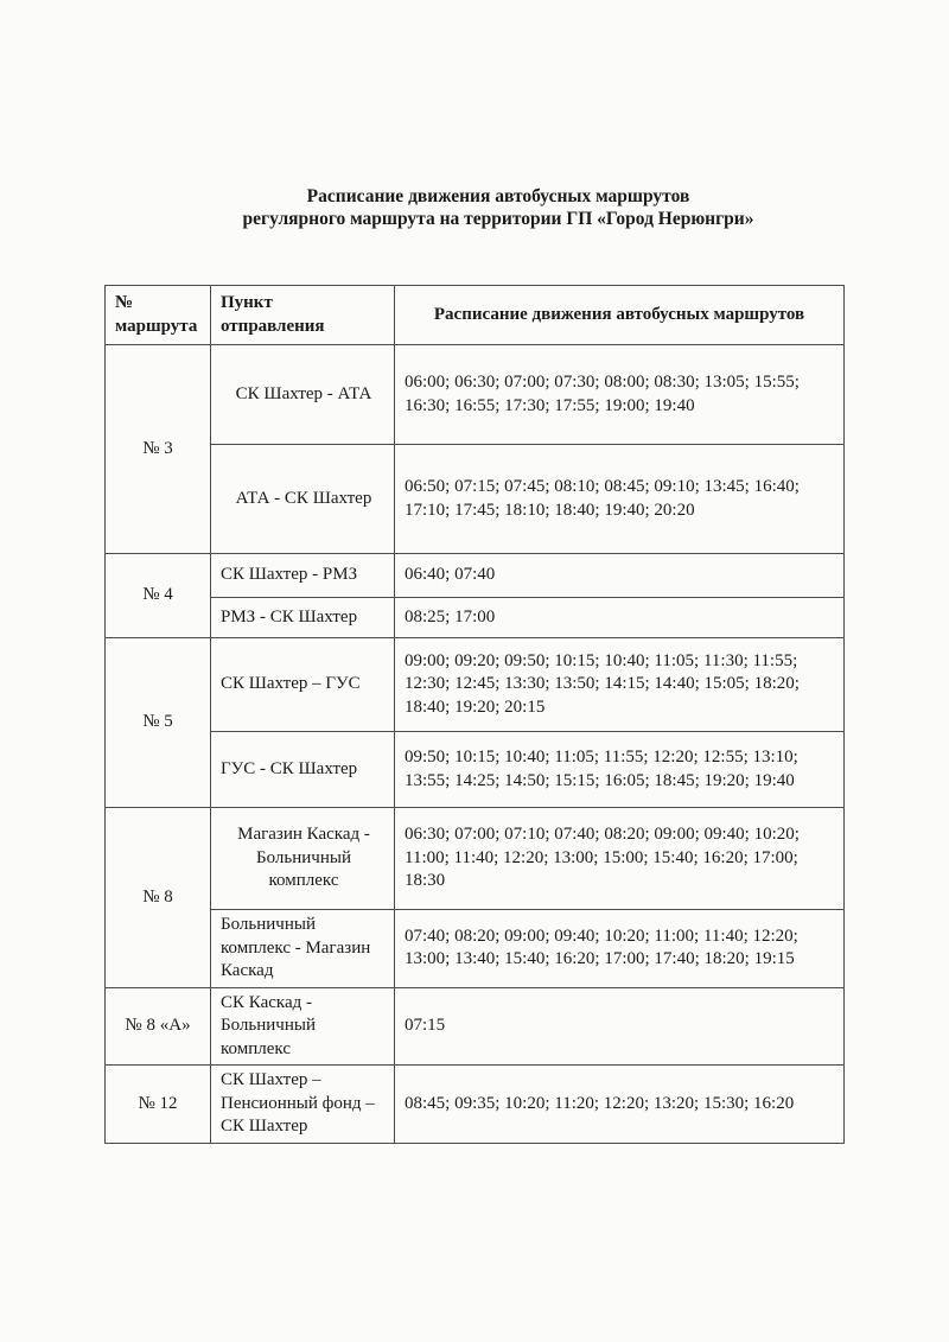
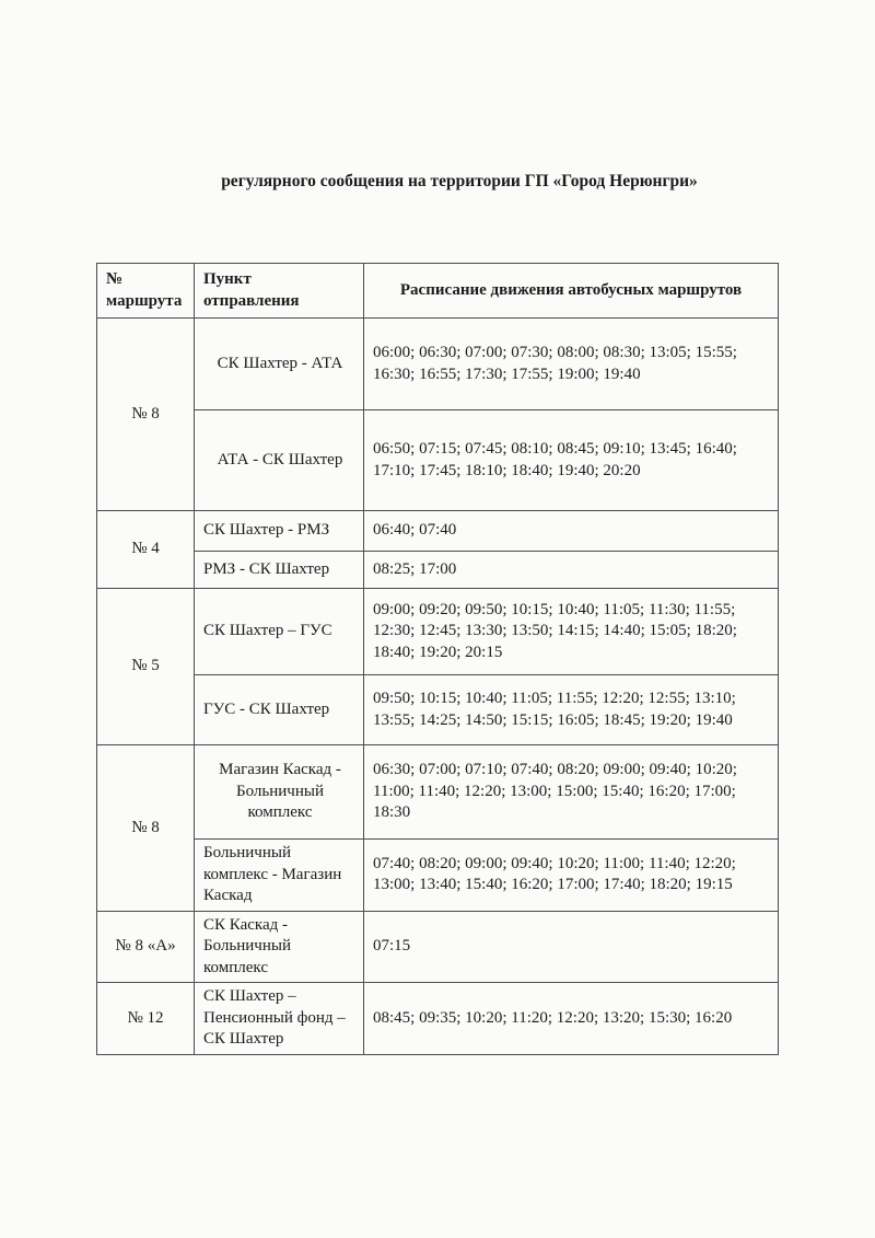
- Расписание движения автобусных маршрутов
- регулярного маршрута на территории ГП «Город Нерюнгри»
+ регулярного сообщения на территории ГП «Город Нерюнгри»
  № маршрута	Пункт отправления	Расписание движения автобусных маршрутов
- № 3	СК Шахтер - АТА	06:00; 06:30; 07:00; 07:30; 08:00; 08:30; 13:05; 15:55; 16:30; 16:55; 17:30; 17:55; 19:00; 19:40
+ № 8	СК Шахтер - АТА	06:00; 06:30; 07:00; 07:30; 08:00; 08:30; 13:05; 15:55; 16:30; 16:55; 17:30; 17:55; 19:00; 19:40
  АТА - СК Шахтер	06:50; 07:15; 07:45; 08:10; 08:45; 09:10; 13:45; 16:40; 17:10; 17:45; 18:10; 18:40; 19:40; 20:20
  № 4	СК Шахтер - РМЗ	06:40; 07:40
  РМЗ - СК Шахтер	08:25; 17:00
  № 5	СК Шахтер – ГУС	09:00; 09:20; 09:50; 10:15; 10:40; 11:05; 11:30; 11:55; 12:30; 12:45; 13:30; 13:50; 14:15; 14:40; 15:05; 18:20; 18:40; 19:20; 20:15
  ГУС - СК Шахтер	09:50; 10:15; 10:40; 11:05; 11:55; 12:20; 12:55; 13:10; 13:55; 14:25; 14:50; 15:15; 16:05; 18:45; 19:20; 19:40
  № 8	Магазин Каскад - Больничный комплекс	06:30; 07:00; 07:10; 07:40; 08:20; 09:00; 09:40; 10:20; 11:00; 11:40; 12:20; 13:00; 15:00; 15:40; 16:20; 17:00; 18:30
  Больничный комплекс - Магазин Каскад	07:40; 08:20; 09:00; 09:40; 10:20; 11:00; 11:40; 12:20; 13:00; 13:40; 15:40; 16:20; 17:00; 17:40; 18:20; 19:15
  № 8 «А»	СК Каскад - Больничный комплекс	07:15
  № 12	СК Шахтер – Пенсионный фонд – СК Шахтер	08:45; 09:35; 10:20; 11:20; 12:20; 13:20; 15:30; 16:20
